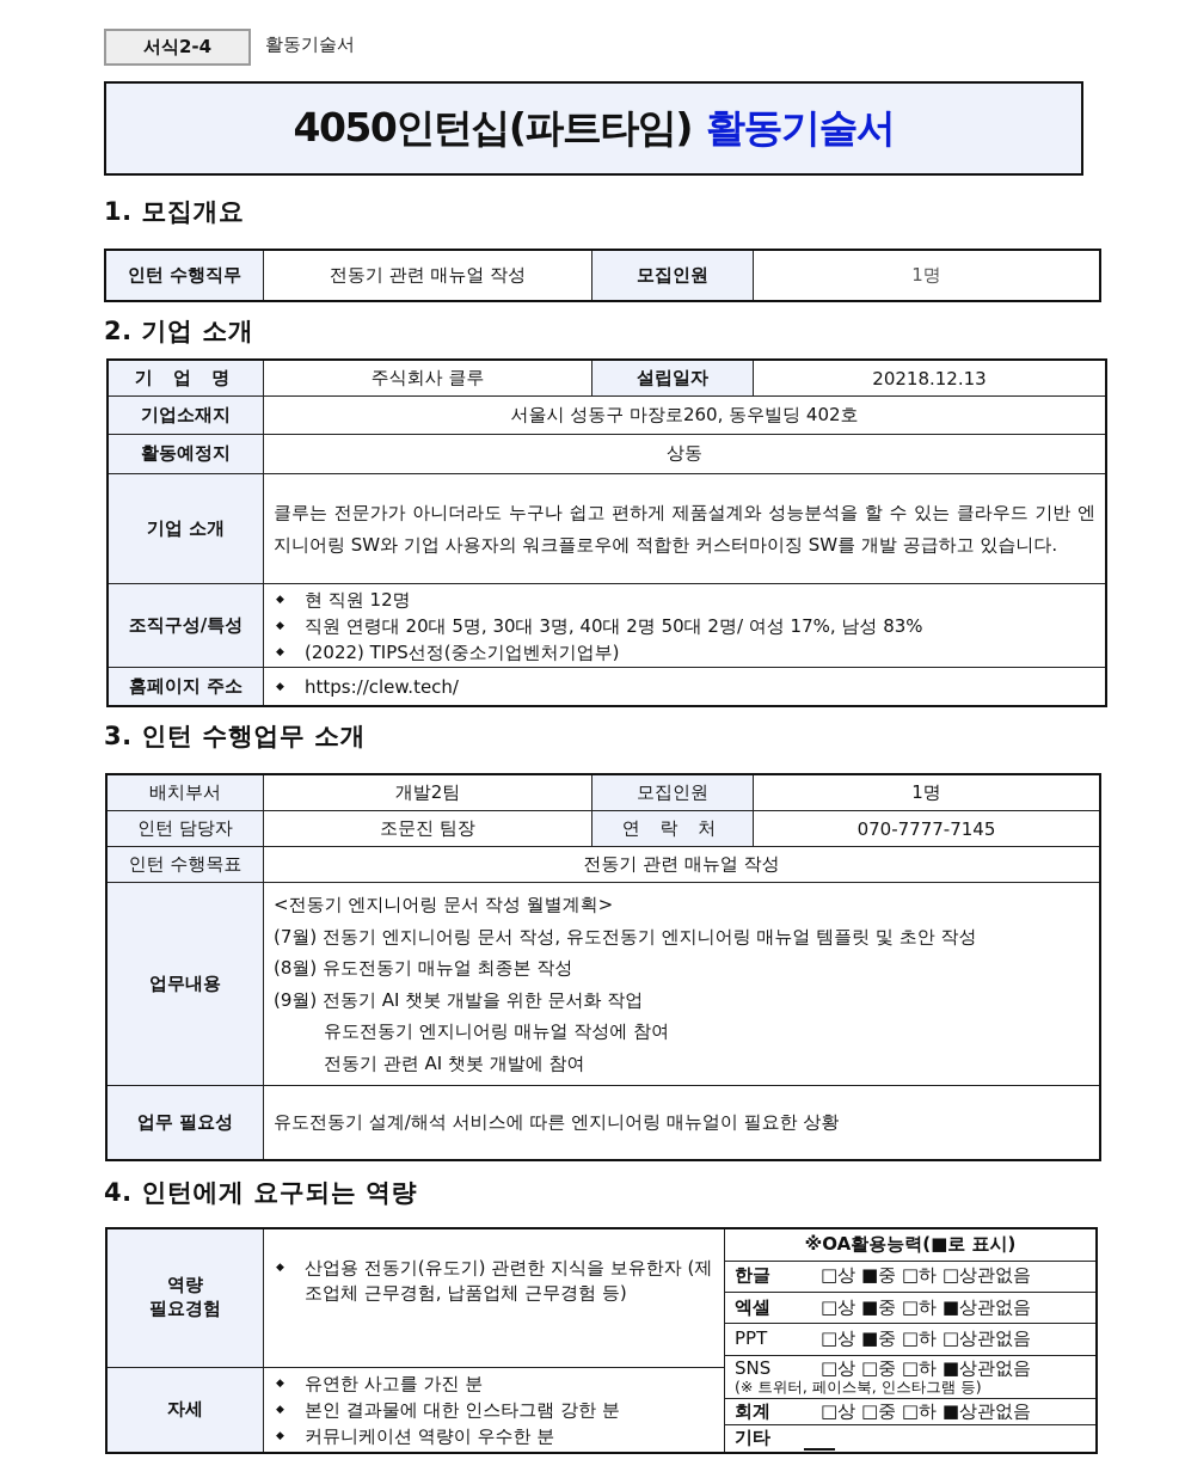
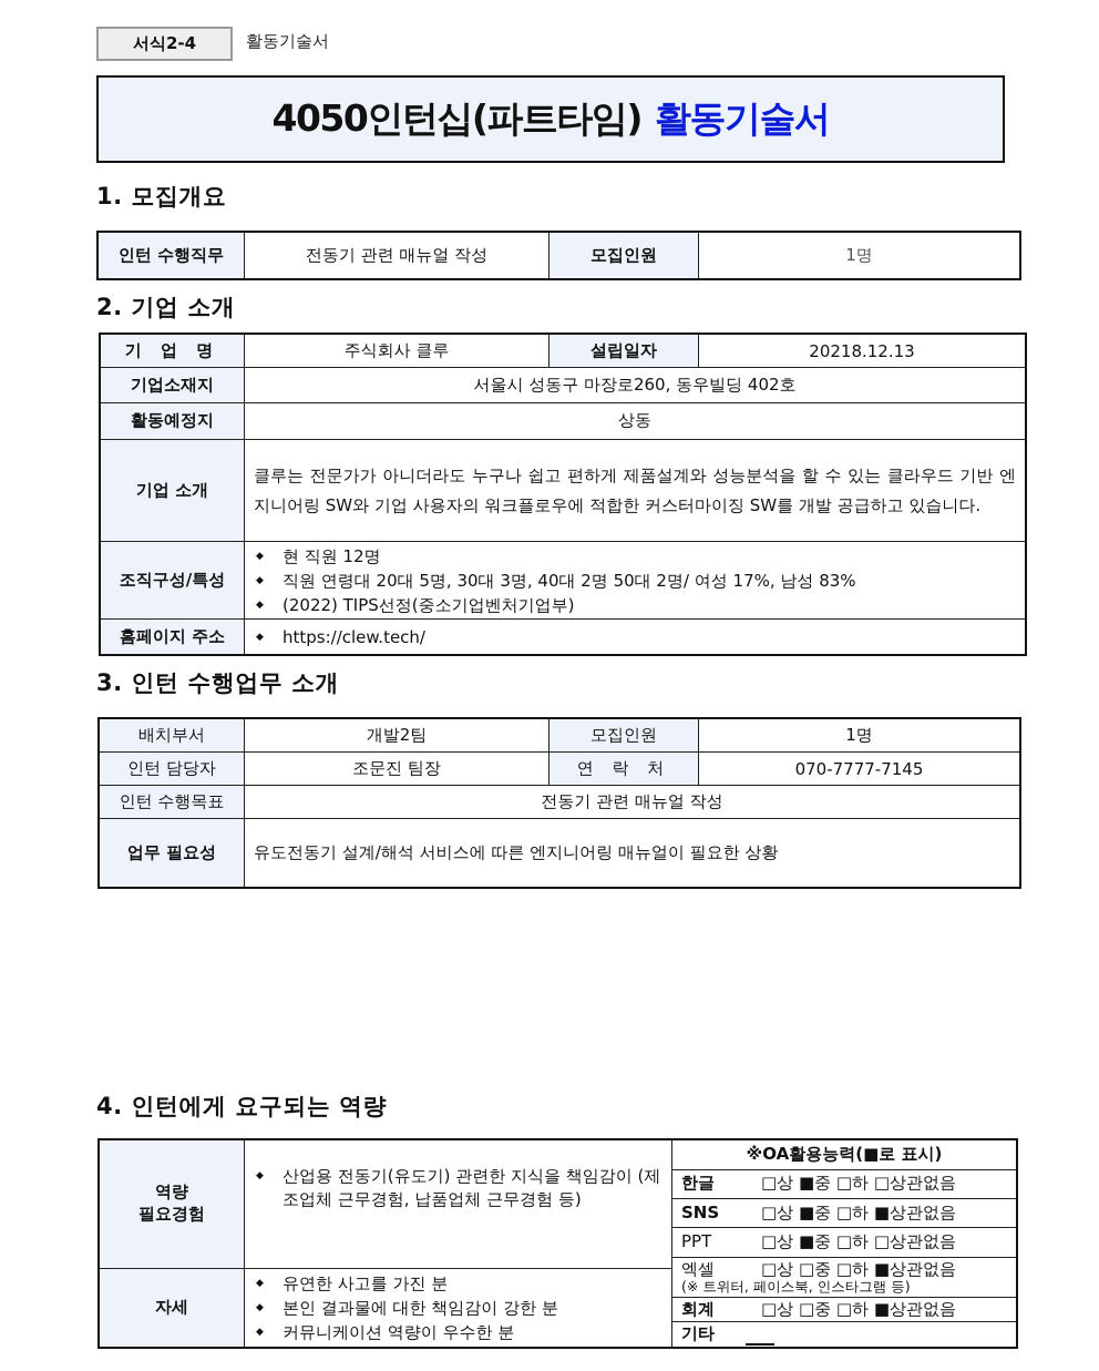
  서식2-4
  활동기술서
  4050인턴십(파트타임)
  활동기술서
  1. 모집개요
  인턴 수행직무	전동기 관련 매뉴얼 작성	모집인원	1명
  2. 기업 소개
  기 업 명	주식회사 클루	설립일자	20218.12.13
  기업소재지	서울시 성동구 마장로260, 동우빌딩 402호
  활동예정지	상동
  기업 소개	클루는 전문가가 아니더라도 누구나 쉽고 편하게 제품설계와 성능분석을 할 수 있는 클라우드 기반 엔지니어링 SW와 기업 사용자의 워크플로우에 적합한 커스터마이징 SW를 개발 공급하고 있습니다.
  조직구성/특성	현 직원 12명 직원 연령대 20대 5명, 30대 3명, 40대 2명 50대 2명/ 여성 17%, 남성 83% (2022) TIPS선정(중소기업벤처기업부)
  홈페이지 주소	https://clew.tech/
  3. 인턴 수행업무 소개
  배치부서	개발2팀	모집인원	1명
  인턴 담당자	조문진 팀장	연 락 처	070-7777-7145
  인턴 수행목표	전동기 관련 매뉴얼 작성
- 업무내용	<전동기 엔지니어링 문서 작성 월별계획> (7월) 전동기 엔지니어링 문서 작성, 유도전동기 엔지니어링 매뉴얼 템플릿 및 초안 작성 (8월) 유도전동기 매뉴얼 최종본 작성 (9월) 전동기 AI 챗봇 개발을 위한 문서화 작업 유도전동기 엔지니어링 매뉴얼 작성에 참여 전동기 관련 AI 챗봇 개발에 참여
  업무 필요성	유도전동기 설계/해석 서비스에 따른 엔지니어링 매뉴얼이 필요한 상황
  4. 인턴에게 요구되는 역량
- 역량 필요경험	산업용 전동기(유도기) 관련한 지식을 보유한자 (제조업체 근무경험, 납품업체 근무경험 등)
+ 역량 필요경험	산업용 전동기(유도기) 관련한 지식을 책임감이 (제조업체 근무경험, 납품업체 근무경험 등)
  ※OA활용능력(■로 표시)
  한글 □상 ■중 □하 □상관없음
- 엑셀 □상 ■중 □하 ■상관없음
+ SNS □상 ■중 □하 ■상관없음
  PPT □상 ■중 □하 □상관없음
- SNS □상 □중 □하 ■상관없음(※ 트위터, 페이스북, 인스타그램 등)
+ 엑셀 □상 □중 □하 ■상관없음(※ 트위터, 페이스북, 인스타그램 등)
  회계 □상 □중 □하 ■상관없음
  기타
- 자세	유연한 사고를 가진 분 본인 결과물에 대한 인스타그램 강한 분 커뮤니케이션 역량이 우수한 분
+ 자세	유연한 사고를 가진 분 본인 결과물에 대한 책임감이 강한 분 커뮤니케이션 역량이 우수한 분
